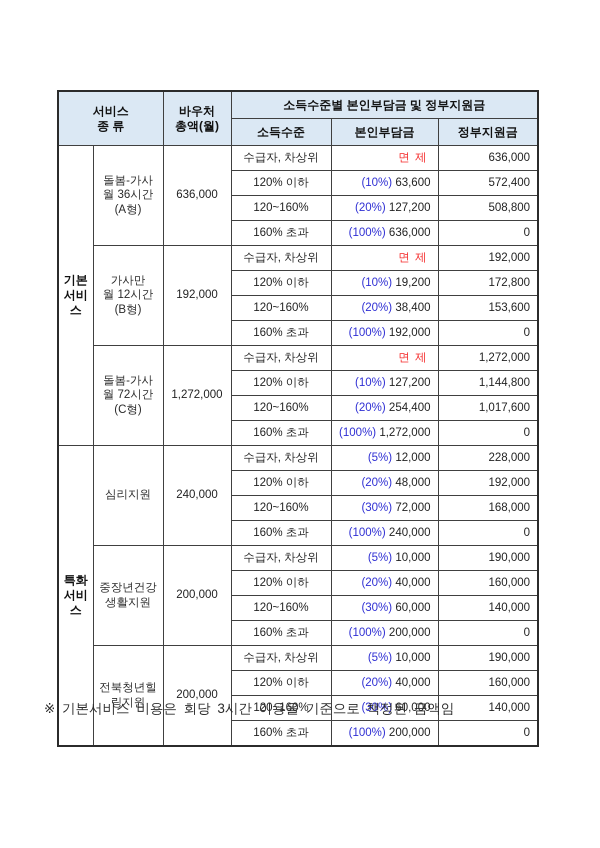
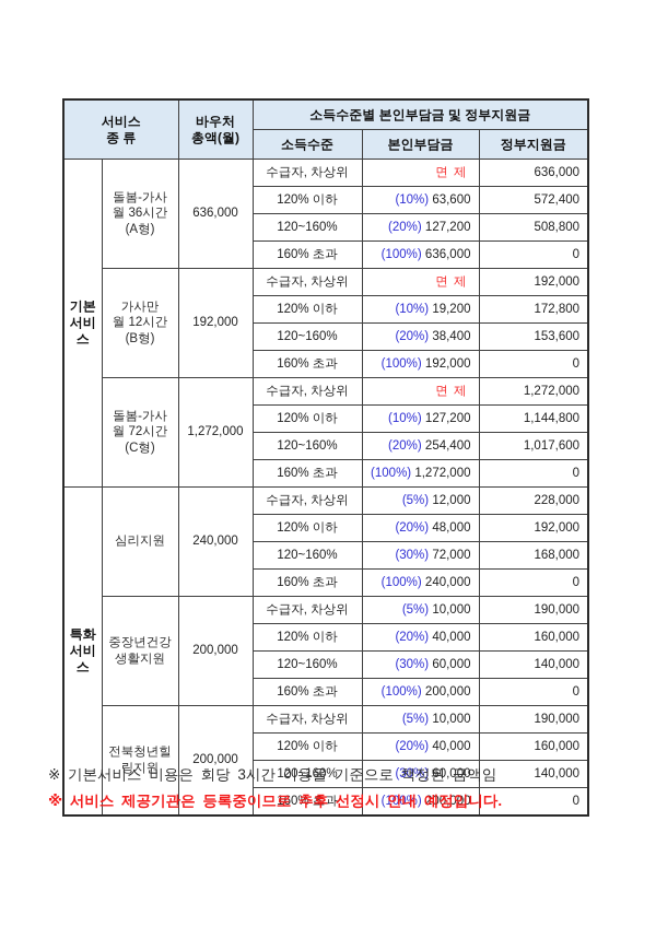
  서비스 종 류	바우처 총액(월)	소득수준별 본인부담금 및 정부지원금
  소득수준	본인부담금	정부지원금
  기본 서비 스	돌봄-가사 월 36시간 (A형)	636,000	수급자, 차상위	면 제	636,000
  120% 이하	(10%) 63,600	572,400
  120~160%	(20%) 127,200	508,800
  160% 초과	(100%) 636,000	0
  가사만 월 12시간 (B형)	192,000	수급자, 차상위	면 제	192,000
  120% 이하	(10%) 19,200	172,800
  120~160%	(20%) 38,400	153,600
  160% 초과	(100%) 192,000	0
  돌봄-가사 월 72시간 (C형)	1,272,000	수급자, 차상위	면 제	1,272,000
  120% 이하	(10%) 127,200	1,144,800
  120~160%	(20%) 254,400	1,017,600
  160% 초과	(100%) 1,272,000	0
  특화 서비 스	심리지원	240,000	수급자, 차상위	(5%) 12,000	228,000
  120% 이하	(20%) 48,000	192,000
  120~160%	(30%) 72,000	168,000
  160% 초과	(100%) 240,000	0
  중장년건강 생활지원	200,000	수급자, 차상위	(5%) 10,000	190,000
  120% 이하	(20%) 40,000	160,000
  120~160%	(30%) 60,000	140,000
  160% 초과	(100%) 200,000	0
  전북청년힐 링지원	200,000	수급자, 차상위	(5%) 10,000	190,000
  120% 이하	(20%) 40,000	160,000
  120~160%	(30%) 60,000	140,000
  160% 초과	(100%) 200,000	0
  ※ 기본서비스 비용은 회당 3시간 이용을 기준으로 책정된 금액임
+ ※ 서비스 제공기관은 등록중이므로 추후 선정시 안내 예정입니다.
